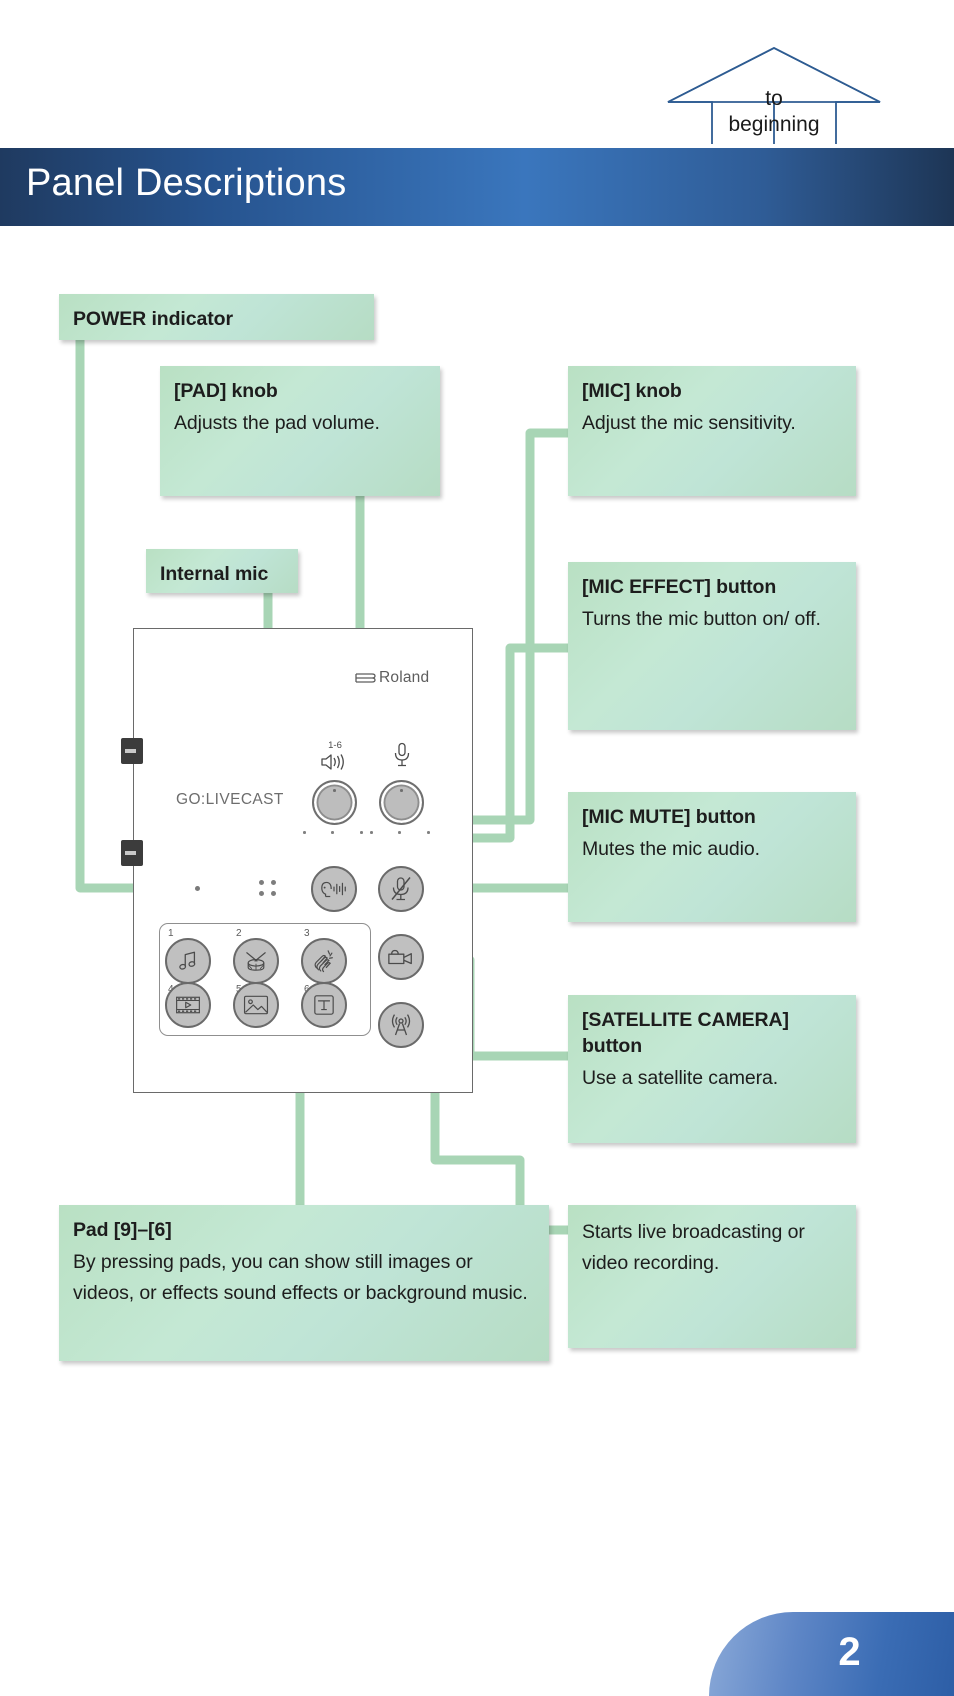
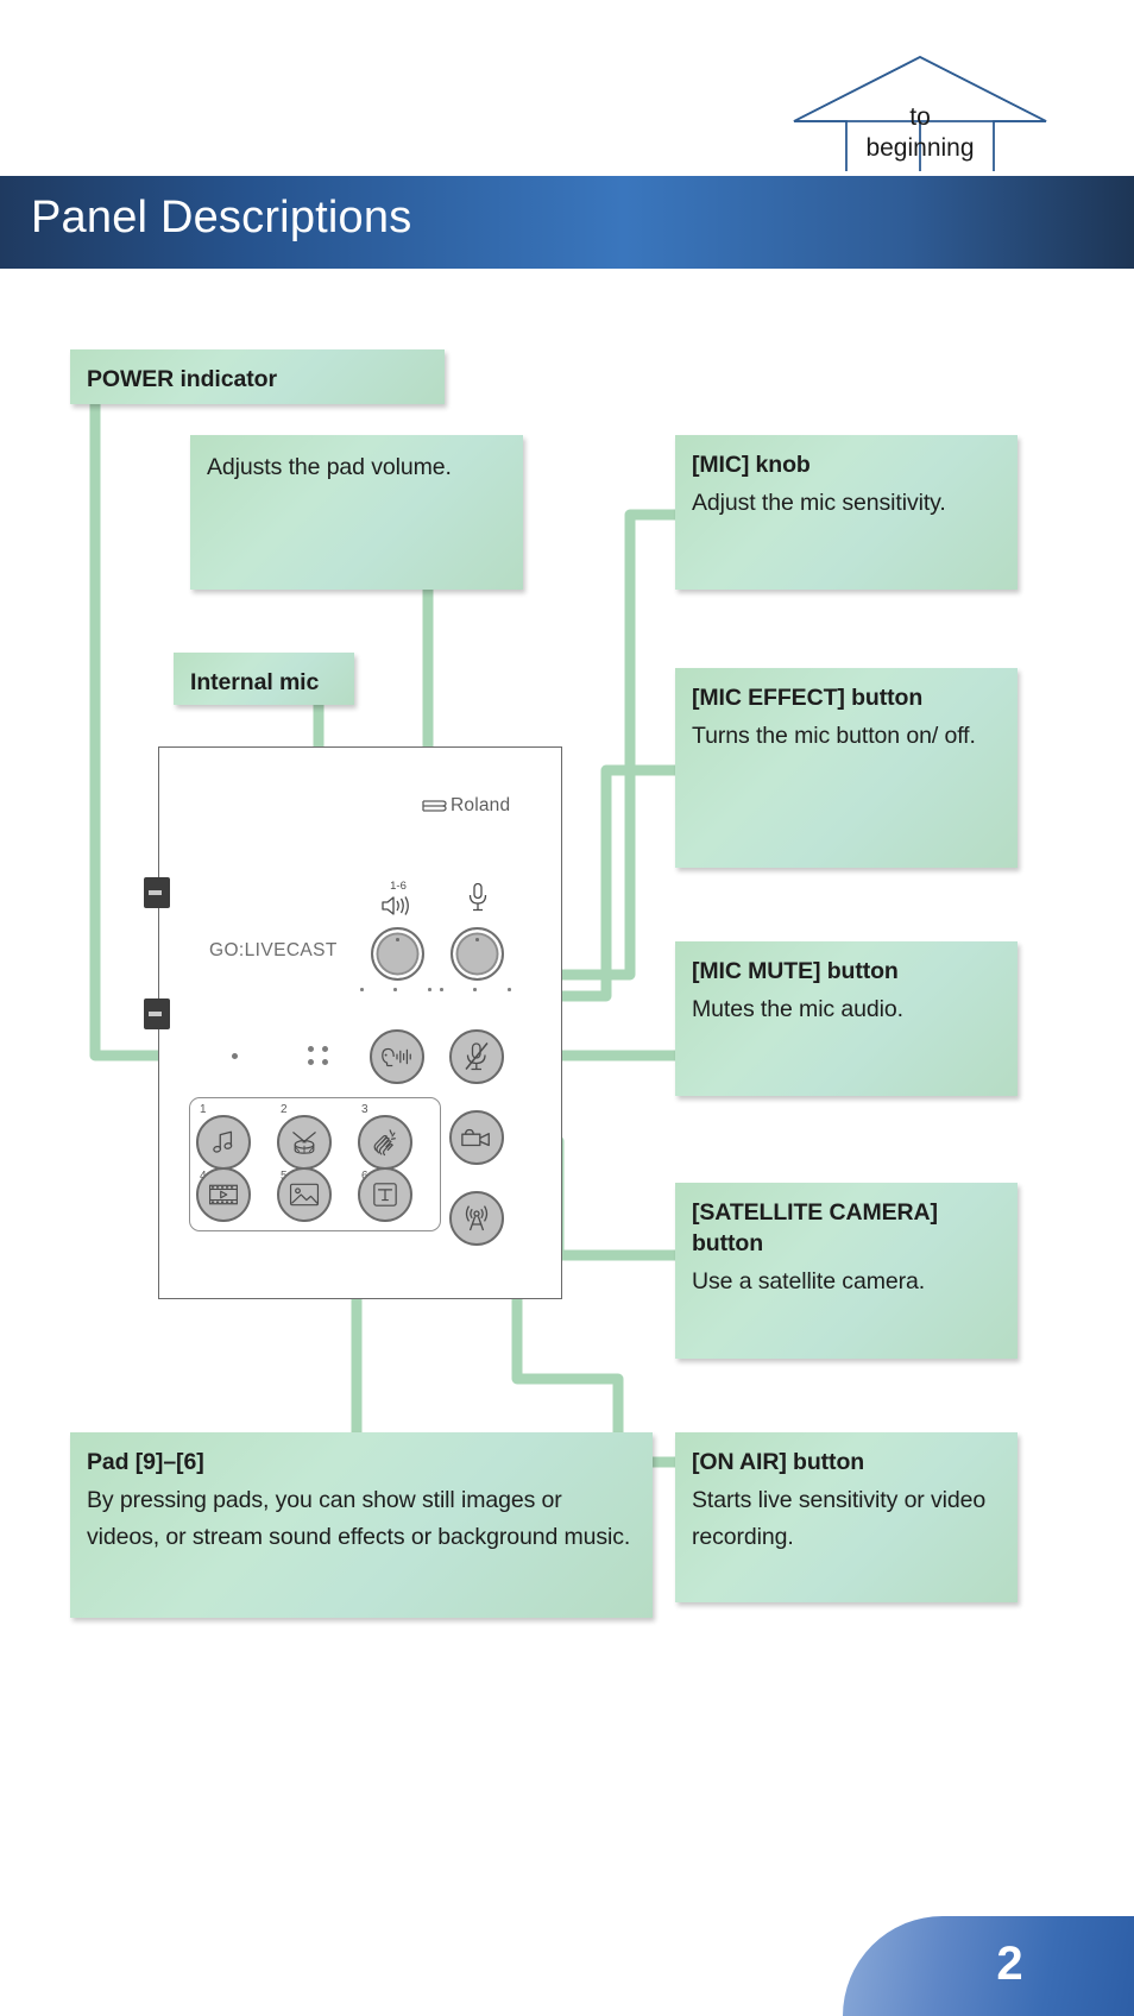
  to
  beginning
  Panel Descriptions
  POWER indicator
- [PAD] knob
  Adjusts the pad volume.
  [MIC] knob
  Adjust the mic sensitivity.
  Internal mic
  [MIC EFFECT] button
  Turns the mic button on/ off.
  [MIC MUTE] button
  Mutes the mic audio.
  [SATELLITE CAMERA] button
  Use a satellite camera.
  Pad [9]–[6]
- By pressing pads, you can show still images or videos, or effects sound effects or background music.
+ By pressing pads, you can show still images or videos, or stream sound effects or background music.
+ [ON AIR] button
- Starts live broadcasting or video recording.
+ Starts live sensitivity or video recording.
  Roland
  GO:LIVECAST
  1-6
  1
  2
  3
  2
